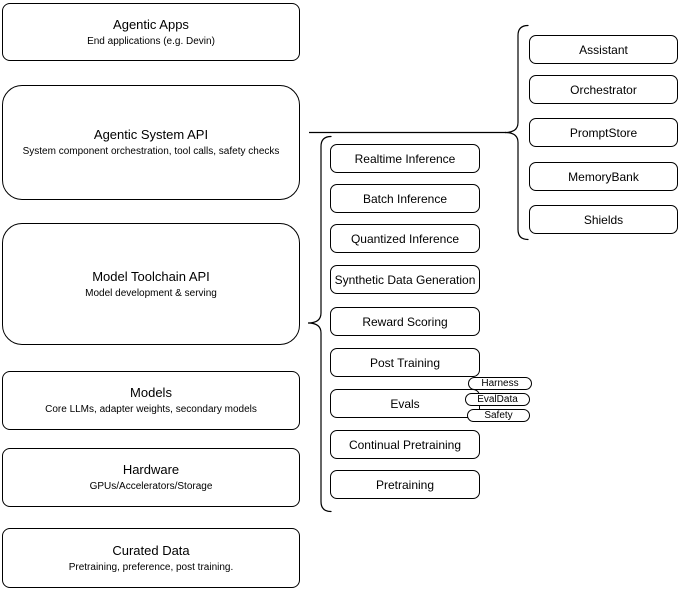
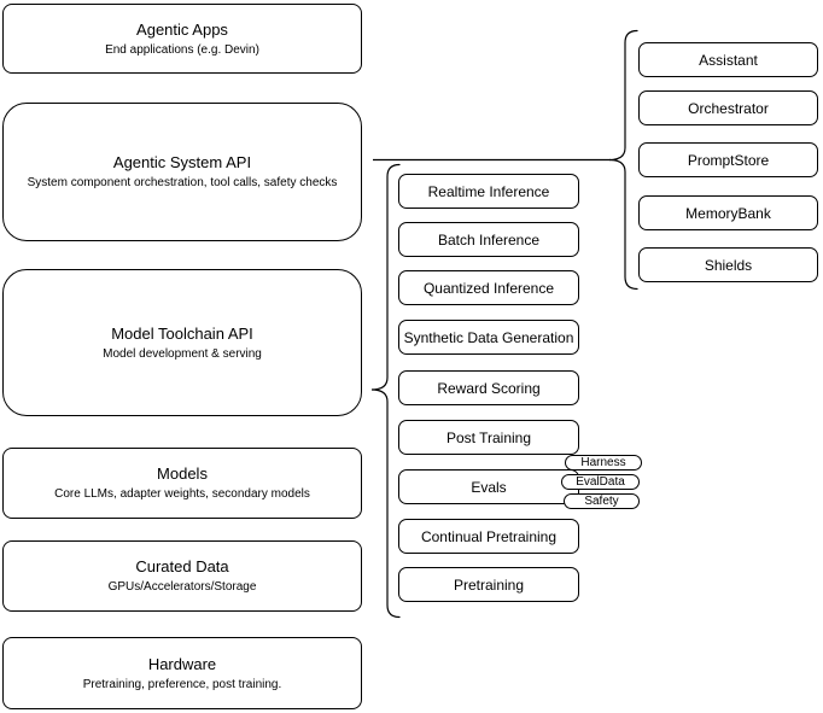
  Agentic Apps
  End applications (e.g. Devin)
  Agentic System API
  System component orchestration, tool calls, safety checks
  Model Toolchain API
  Model development & serving
  Models
  Core LLMs, adapter weights, secondary models
- Hardware
+ Curated Data
  GPUs/Accelerators/Storage
- Curated Data
+ Hardware
  Pretraining, preference, post training.
  Realtime Inference
  Batch Inference
  Quantized Inference
  Synthetic Data Generation
  Reward Scoring
  Post Training
  Evals
  Continual Pretraining
  Pretraining
  Harness
  EvalData
  Safety
  Assistant
  Orchestrator
  PromptStore
  MemoryBank
  Shields
